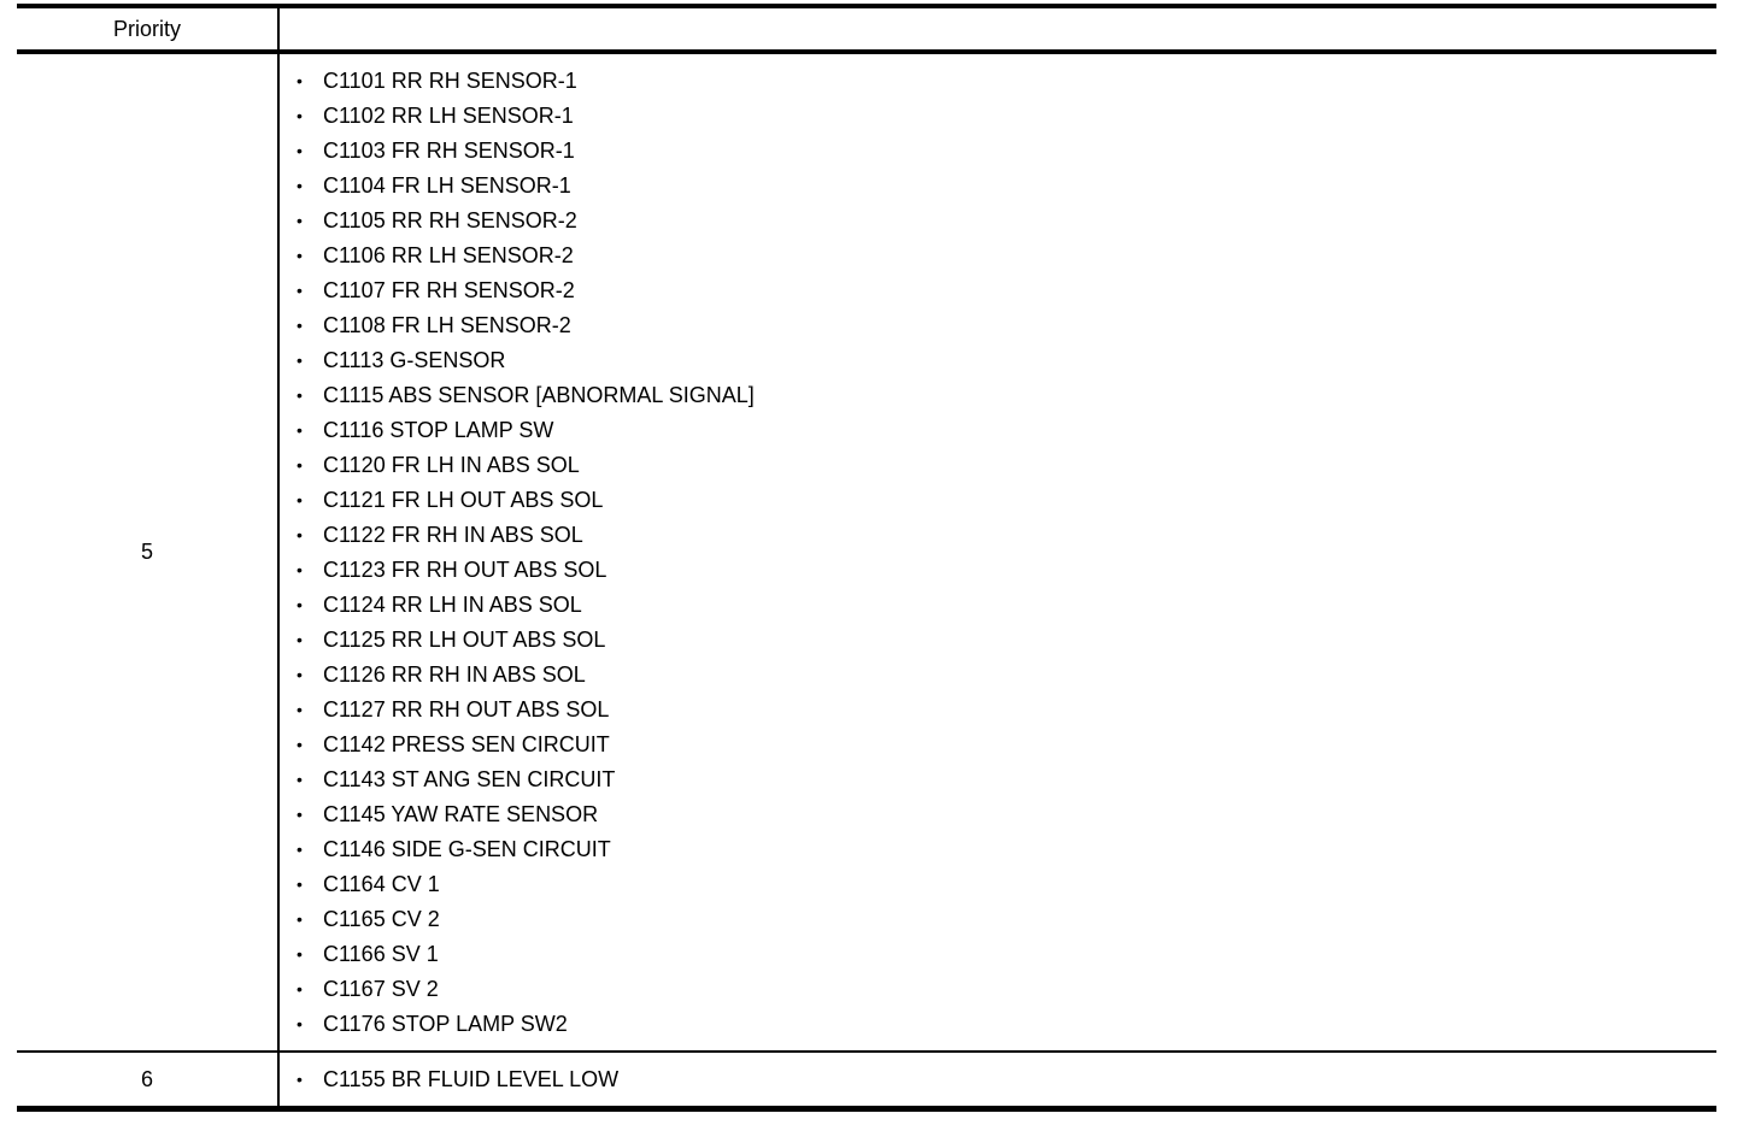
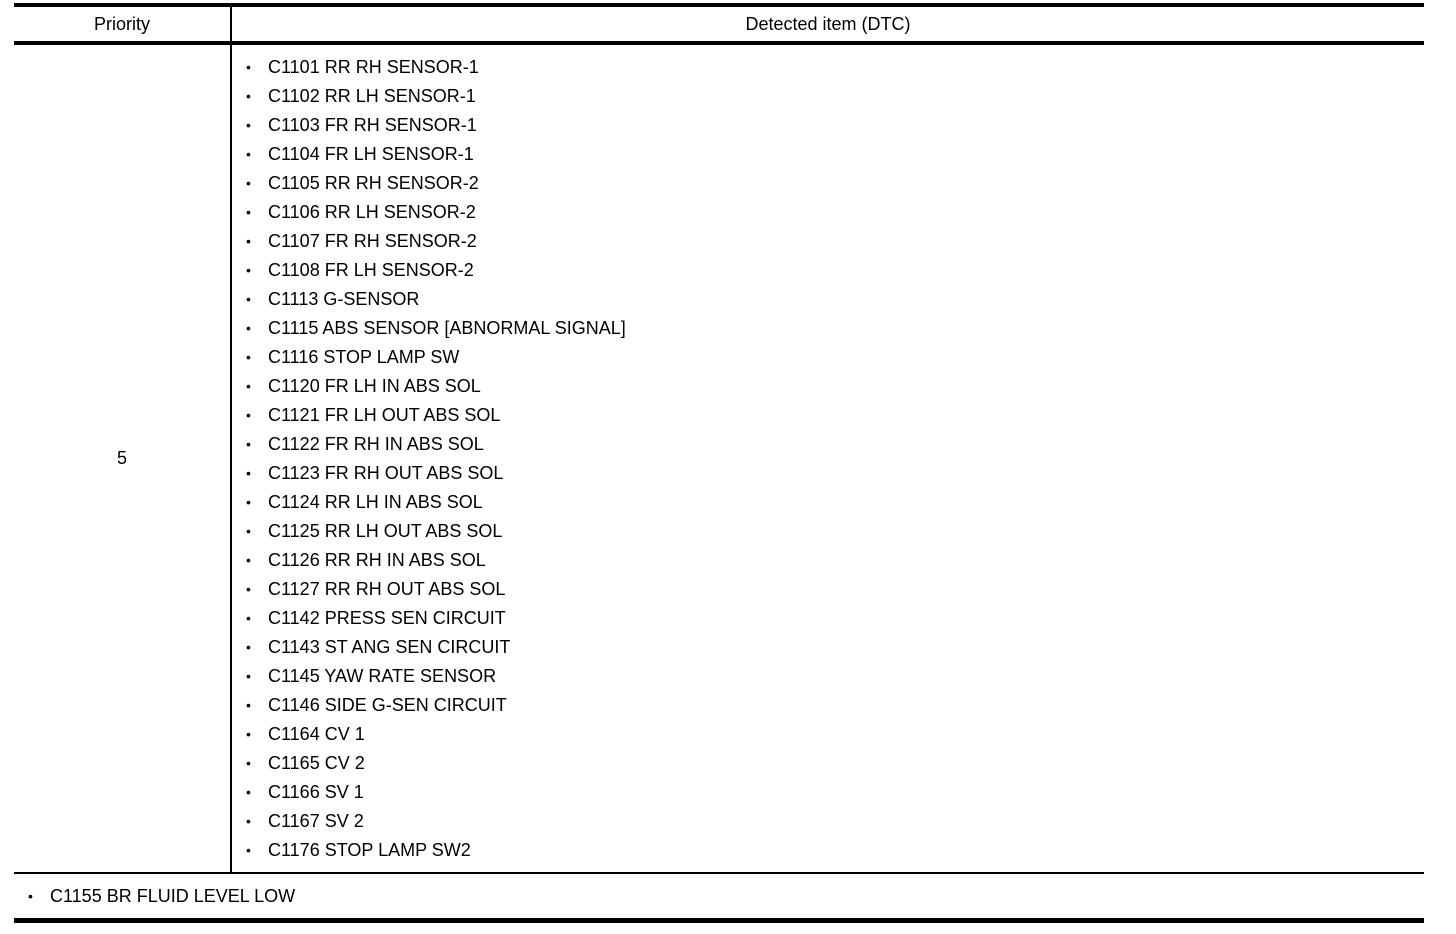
  Priority
+ Detected item (DTC)
  5
  •
  C1101 RR RH SENSOR-1
  •
  C1102 RR LH SENSOR-1
  •
  C1103 FR RH SENSOR-1
  •
  C1104 FR LH SENSOR-1
  •
  C1105 RR RH SENSOR-2
  •
  C1106 RR LH SENSOR-2
  •
  C1107 FR RH SENSOR-2
  •
  C1108 FR LH SENSOR-2
  •
  C1113 G-SENSOR
  •
  C1115 ABS SENSOR [ABNORMAL SIGNAL]
  •
  C1116 STOP LAMP SW
  •
  C1120 FR LH IN ABS SOL
  •
  C1121 FR LH OUT ABS SOL
  •
  C1122 FR RH IN ABS SOL
  •
  C1123 FR RH OUT ABS SOL
  •
  C1124 RR LH IN ABS SOL
  •
  C1125 RR LH OUT ABS SOL
  •
  C1126 RR RH IN ABS SOL
  •
  C1127 RR RH OUT ABS SOL
  •
  C1142 PRESS SEN CIRCUIT
  •
  C1143 ST ANG SEN CIRCUIT
  •
  C1145 YAW RATE SENSOR
  •
  C1146 SIDE G-SEN CIRCUIT
  •
  C1164 CV 1
  •
  C1165 CV 2
  •
  C1166 SV 1
  •
  C1167 SV 2
  •
  C1176 STOP LAMP SW2
- 6
  •
  C1155 BR FLUID LEVEL LOW
